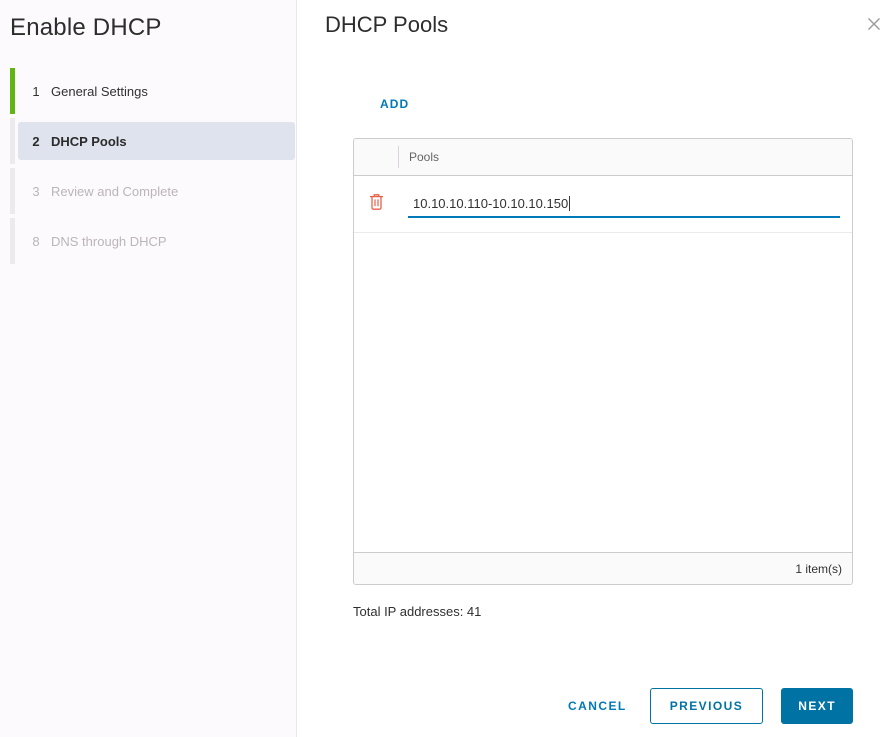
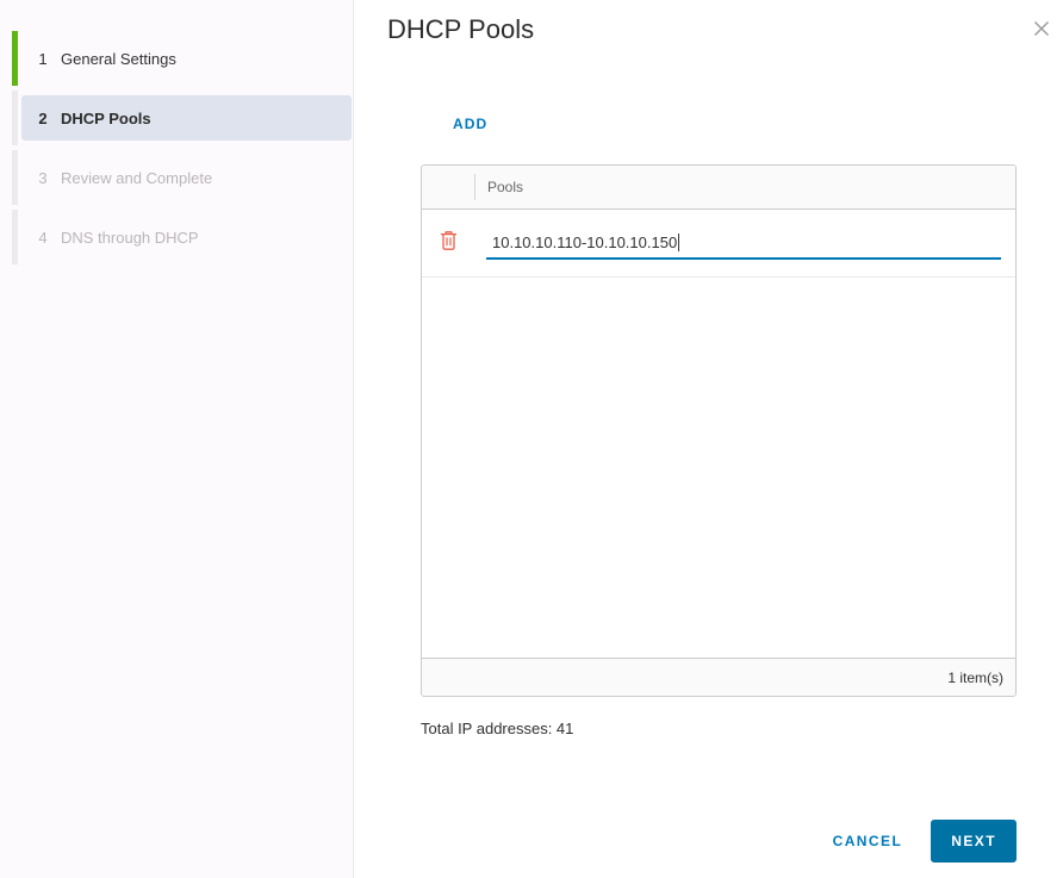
- Enable DHCP
  1
  General Settings
  2
  DHCP Pools
  3
  Review and Complete
- 8
+ 4
  DNS through DHCP
  DHCP Pools
  ADD
  Pools
  10.10.10.110-10.10.10.150
  1 item(s)
  Total IP addresses: 41
  CANCEL
- PREVIOUS
  NEXT
